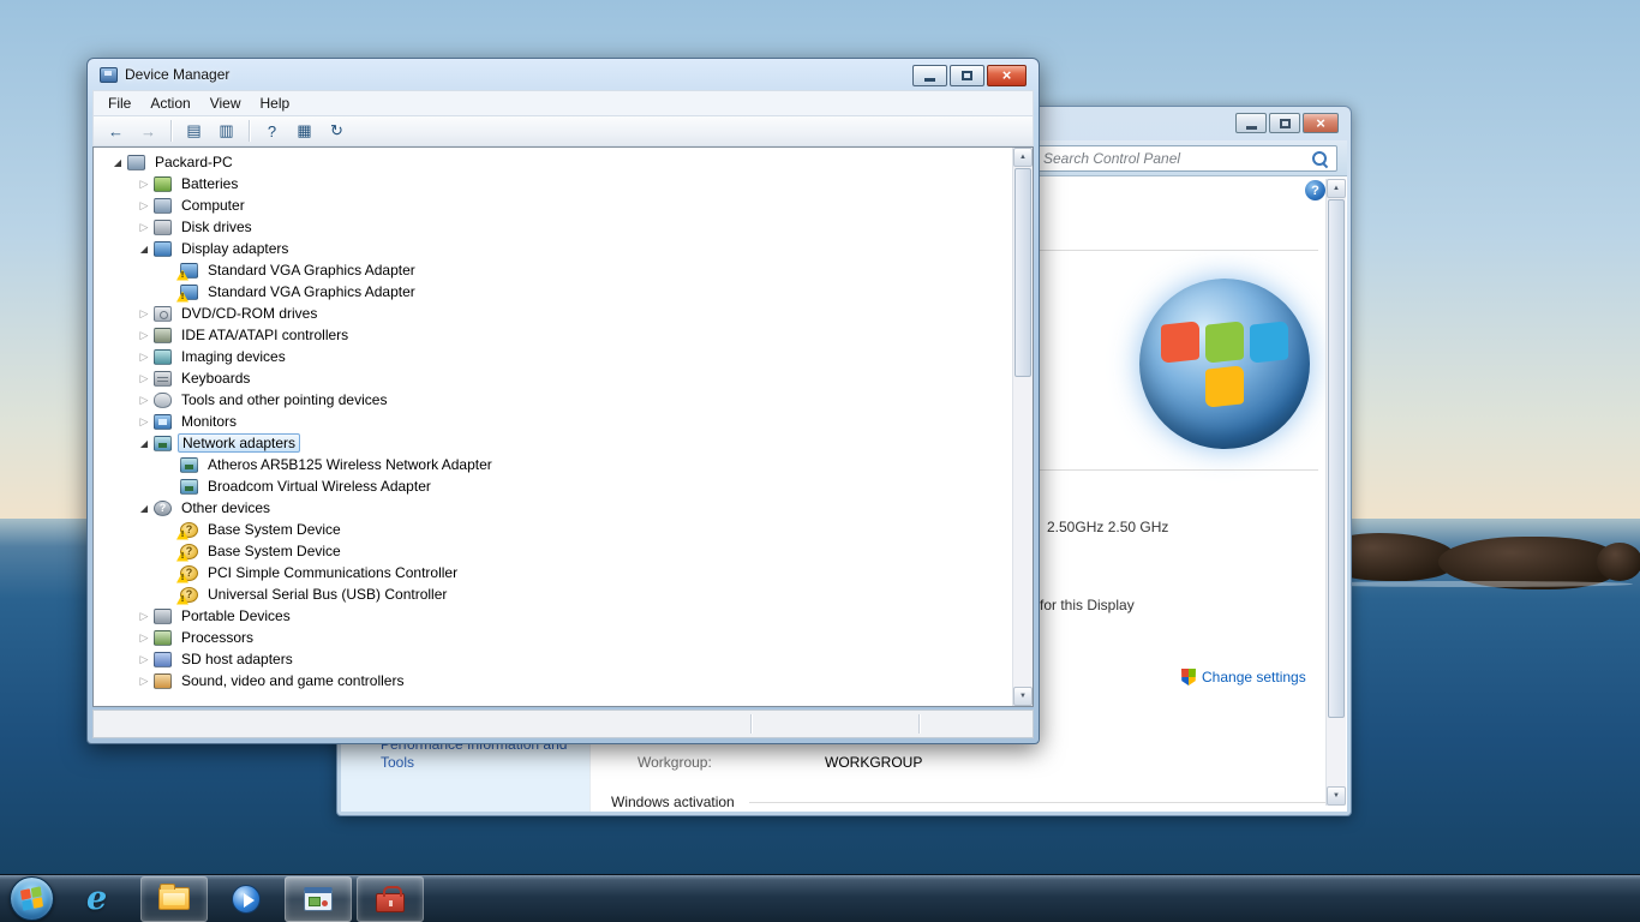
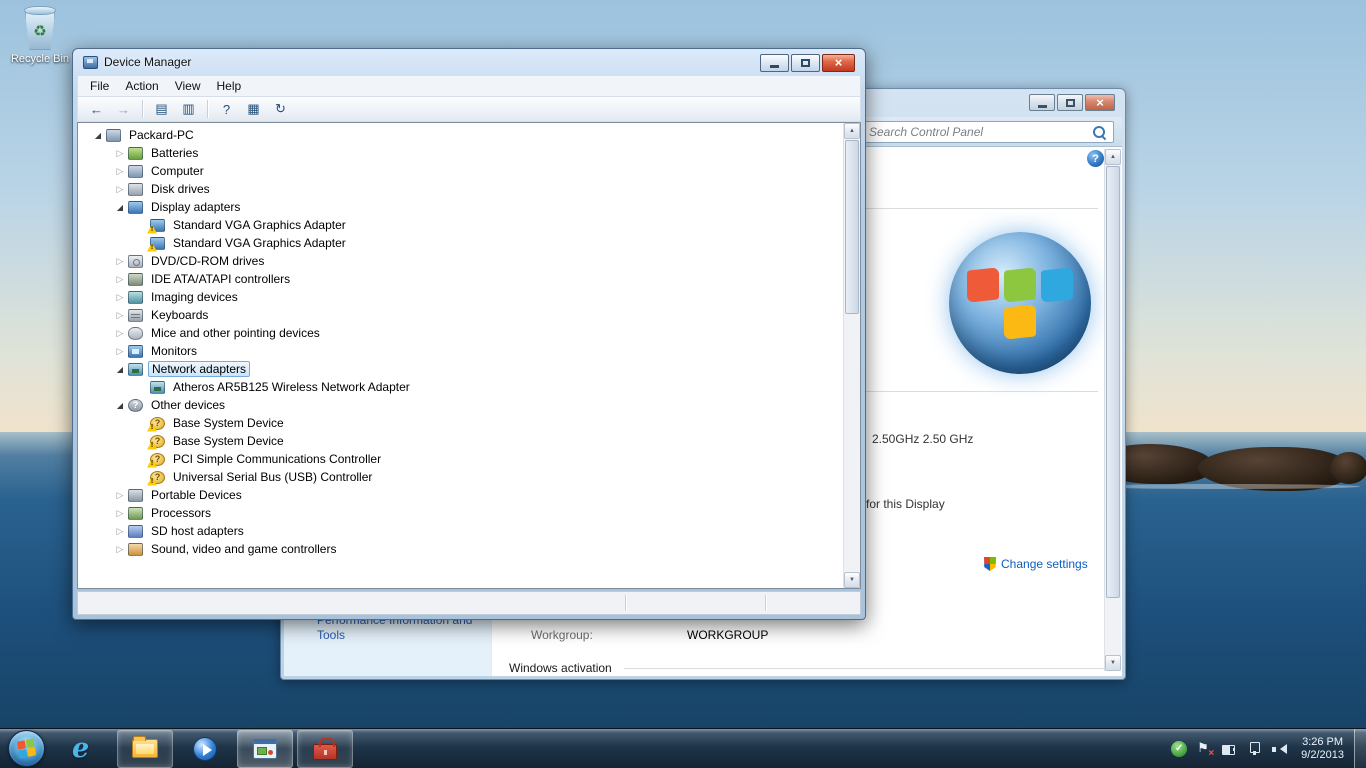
+ ♻
+ Recycle Bin
  ×
  Search Control Panel
  Performance Information and Tools
  ?
  2.50GHz 2.50 GHz
  for this Display
  Change settings
  Workgroup:
  WORKGROUP
  Windows activation
  Device Manager
  ×
  File
  Action
  View
  Help
  ←
  →
  ▤
  ▥
  ?
  ▦
  ↻
  ◢
  Packard-PC
  ▷
  Batteries
  ▷
  Computer
  ▷
  Disk drives
  ◢
  Display adapters
  Standard VGA Graphics Adapter
  Standard VGA Graphics Adapter
  ▷
  DVD/CD-ROM drives
  ▷
  IDE ATA/ATAPI controllers
  ▷
  Imaging devices
  ▷
  Keyboards
  ▷
- Tools and other pointing devices
+ Mice and other pointing devices
  ▷
  Monitors
  ◢
  Network adapters
  Atheros AR5B125 Wireless Network Adapter
- Broadcom Virtual Wireless Adapter
  ◢
  Other devices
  Base System Device
  Base System Device
  PCI Simple Communications Controller
  Universal Serial Bus (USB) Controller
  ▷
  Portable Devices
  ▷
  Processors
  ▷
  SD host adapters
  ▷
  Sound, video and game controllers
+ 3:26 PM
+ 9/2/2013
